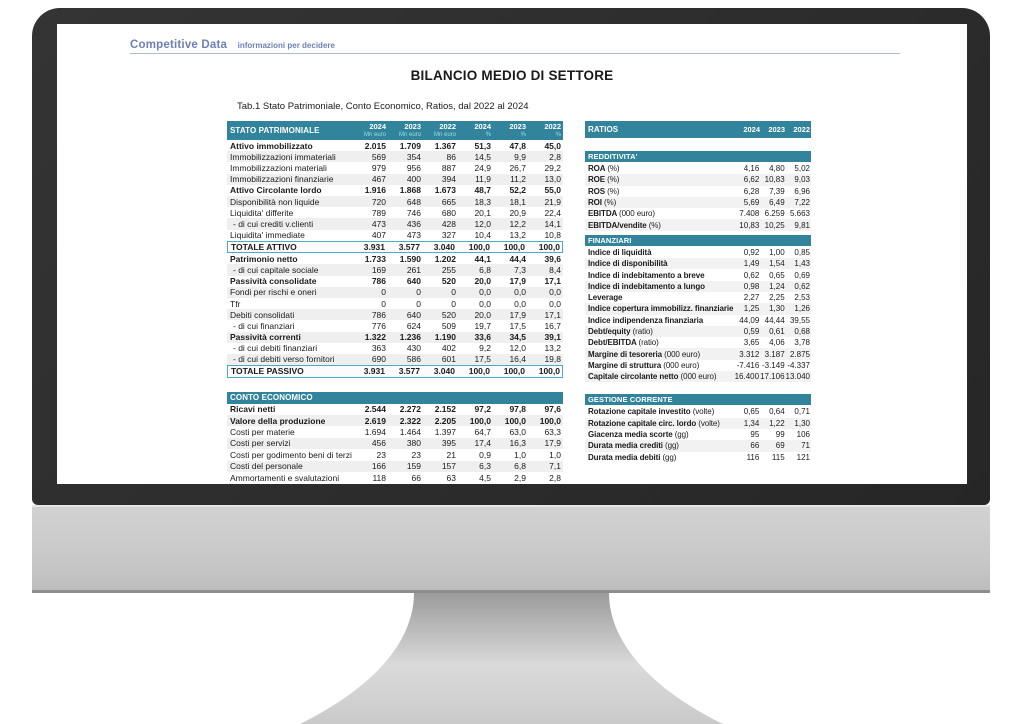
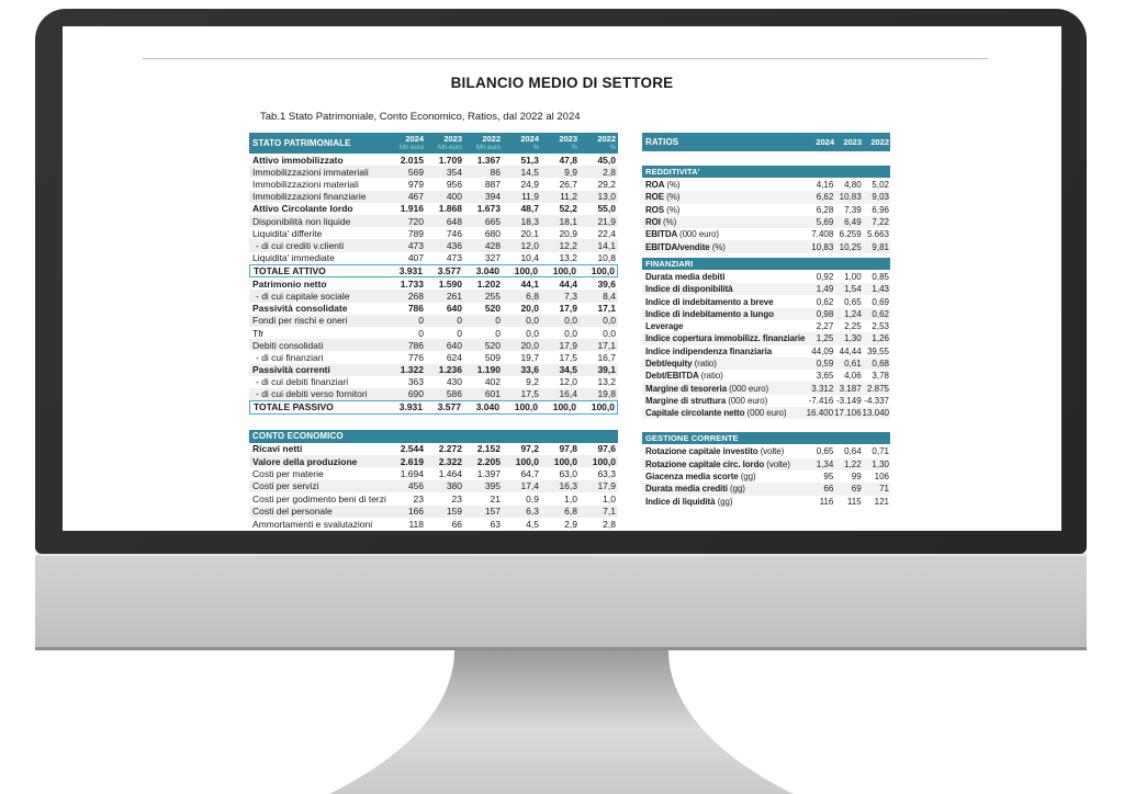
- Competitive Data informazioni per decidere
  BILANCIO MEDIO DI SETTORE
  Tab.1 Stato Patrimoniale, Conto Economico, Ratios, dal 2022 al 2024
  STATO PATRIMONIALE
  2024
  2023
  2022
  2024
  2023
  2022
  Attivo immobilizzato
  2.015
  1.709
  1.367
  51,3
  47,8
  45,0
  Immobilizzazioni immateriali
  569
  354
  86
  14,5
  9,9
  2,8
  Immobilizzazioni materiali
  979
  956
  887
  24,9
  26,7
  29,2
  Immobilizzazioni finanziarie
  467
  400
  394
  11,9
  11,2
  13,0
  Attivo Circolante lordo
  1.916
  1.868
  1.673
  48,7
  52,2
  55,0
  Disponibilità non liquide
  720
  648
  665
  18,3
  18,1
  21,9
  Liquidita' differite
  789
  746
  680
  20,1
  20,9
  22,4
  - di cui crediti v.clienti
  473
  436
  428
  12,0
  12,2
  14,1
  Liquidita' immediate
  407
  473
  327
  10,4
  13,2
  10,8
  TOTALE ATTIVO
  3.931
  3.577
  3.040
  100,0
  100,0
  100,0
  Patrimonio netto
  1.733
  1.590
  1.202
  44,1
  44,4
  39,6
  - di cui capitale sociale
- 169
+ 268
  261
  255
  6,8
  7,3
  8,4
  Passività consolidate
  786
  640
  520
  20,0
  17,9
  17,1
  Fondi per rischi e oneri
  0
  0
  0
  0,0
  0,0
  0,0
  Tfr
  0
  0
  0
  0,0
  0,0
  0,0
  Debiti consolidati
  786
  640
  520
  20,0
  17,9
  17,1
  - di cui finanziari
  776
  624
  509
  19,7
  17,5
  16,7
  Passività correnti
  1.322
  1.236
  1.190
  33,6
  34,5
  39,1
  - di cui debiti finanziari
  363
  430
  402
  9,2
  12,0
  13,2
  - di cui debiti verso fornitori
  690
  586
  601
  17,5
  16,4
  19,8
  TOTALE PASSIVO
  3.931
  3.577
  3.040
  100,0
  100,0
  100,0
  CONTO ECONOMICO
  Ricavi netti
  2.544
  2.272
  2.152
  97,2
  97,8
  97,6
  Valore della produzione
  2.619
  2.322
  2.205
  100,0
  100,0
  100,0
  Costi per materie
  1.694
  1.464
  1.397
  64,7
  63,0
  63,3
  Costi per servizi
  456
  380
  395
  17,4
  16,3
  17,9
  Costi per godimento beni di terzi
  23
  23
  21
  0,9
  1,0
  1,0
  Costi del personale
  166
  159
  157
  6,3
  6,8
  7,1
  Ammortamenti e svalutazioni
  118
  66
  63
  4,5
  2,9
  2,8
  RATIOS
  2024
  2023
  2022
  REDDITIVITA'
  ROA (%)
  4,16
  4,80
  5,02
  ROE (%)
  6,62
  10,83
  9,03
  ROS (%)
  6,28
  7,39
  6,96
  ROI (%)
  5,69
  6,49
  7,22
  EBITDA (000 euro)
  7.408
  6.259
  5.663
  EBITDA/vendite (%)
  10,83
  10,25
  9,81
  FINANZIARI
- Indice di liquidità
+ Durata media debiti
  0,92
  1,00
  0,85
  Indice di disponibilità
  1,49
  1,54
  1,43
  Indice di indebitamento a breve
  0,62
  0,65
  0,69
  Indice di indebitamento a lungo
  0,98
  1,24
  0,62
  Leverage
  2,27
  2,25
  2,53
  Indice copertura immobilizz. finanziarie
  1,25
  1,30
  1,26
  Indice indipendenza finanziaria
  44,09
  44,44
  39,55
  Debt/equity (ratio)
  0,59
  0,61
  0,68
  Debt/EBITDA (ratio)
  3,65
  4,06
  3,78
  Margine di tesoreria (000 euro)
  3.312
  3.187
  2.875
  Margine di struttura (000 euro)
  -7.416
  -3.149
  -4.337
  Capitale circolante netto (000 euro)
  16.400
  17.106
  13.040
  GESTIONE CORRENTE
  Rotazione capitale investito (volte)
  0,65
  0,64
  0,71
  Rotazione capitale circ. lordo (volte)
  1,34
  1,22
  1,30
  Giacenza media scorte (gg)
  95
  99
  106
  Durata media crediti (gg)
  66
  69
  71
- Durata media debiti (gg)
+ Indice di liquidità (gg)
  116
  115
  121
